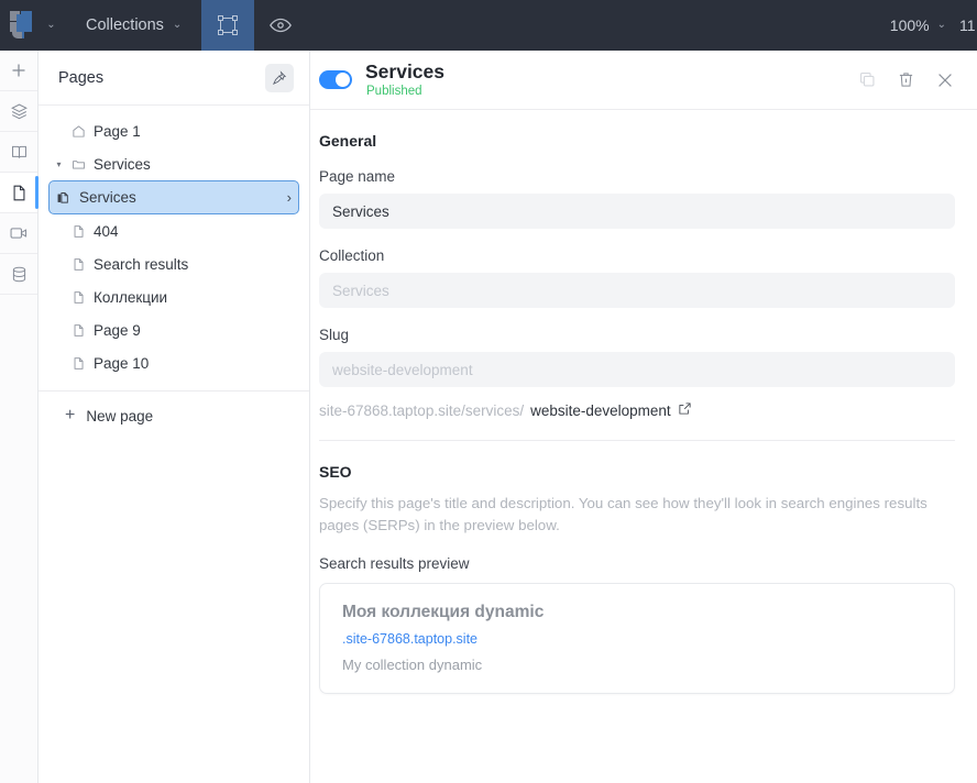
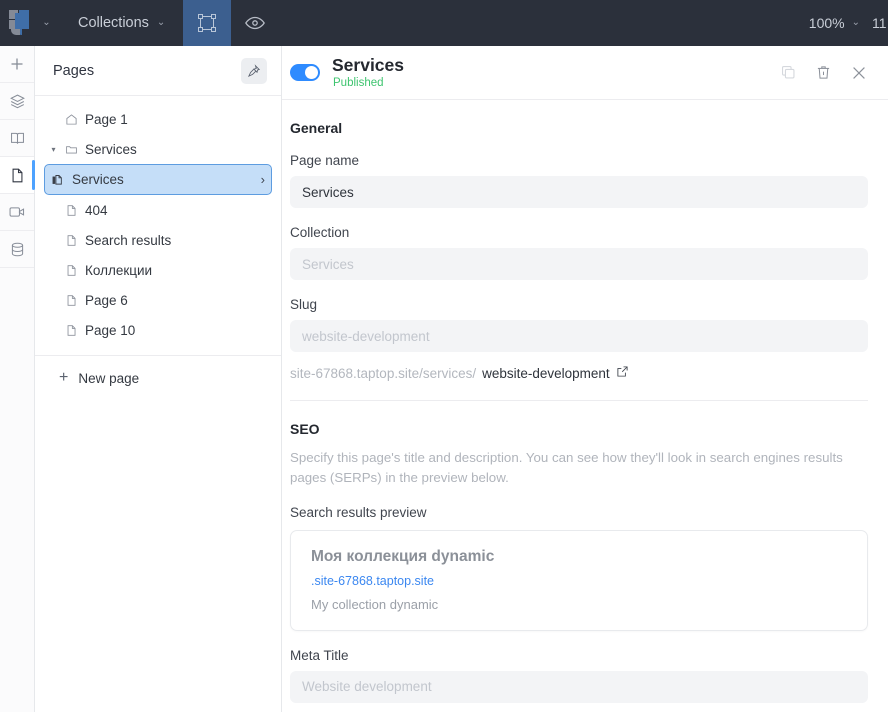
  ⌄
  Collections
  ⌄
  100%
  ⌄
  11
  Pages
  Page 1
  ▾
  Services
  Services
  ›
  404
  Search results
  Коллекции
- Page 9
+ Page 6
  Page 10
  +
  New page
  Services
  Published
  General
  Page name
  Services
  Collection
  Services
  Slug
  website-development
  site-67868.taptop.site/services/
  website-development
  SEO
  Specify this page's title and description. You can see how they'll look in search engines results pages (SERPs) in the preview below.
  Search results preview
  Моя коллекция dynamic
  .site-67868.taptop.site
  My collection dynamic
+ Meta Title
+ Website development
